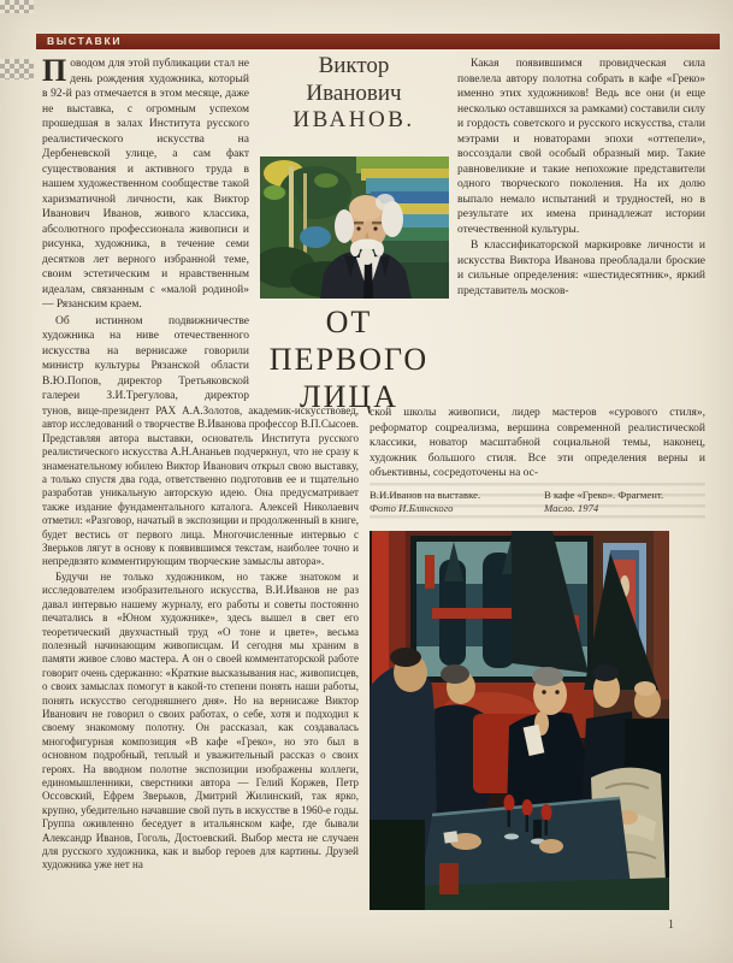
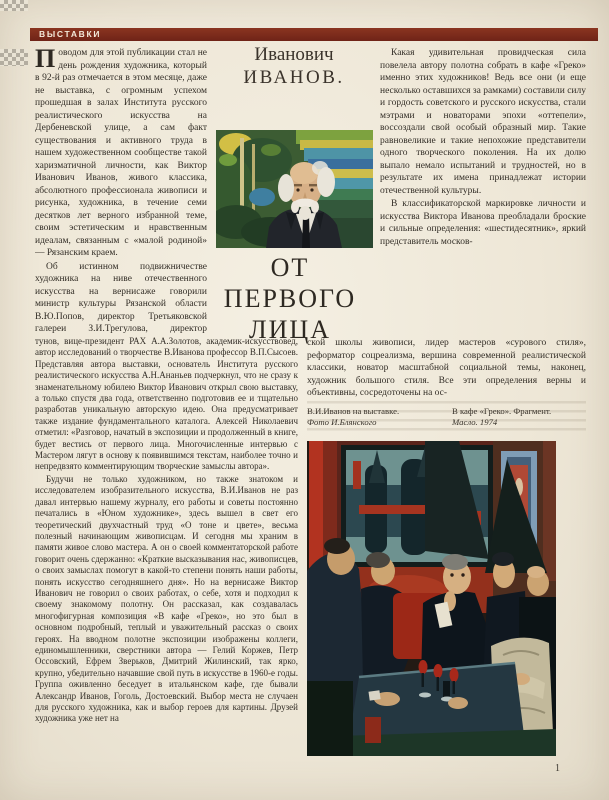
  ВЫСТАВКИ
  П
  оводом для этой публикации стал не день рождения художника, который в 92-й раз отмечается в этом месяце, даже не выставка, с огромным успехом прошедшая в залах Института русского реалистического искусства на Дербеневской улице, а сам факт существования и активного труда в нашем художественном сообществе такой харизматичной личности, как Виктор Иванович Иванов, живого классика, абсолютного профессионала живописи и рисунка, художника, в течение семи десятков лет верного избранной теме, своим эстетическим и нравственным идеалам, связанным с «малой родиной» — Рязанским краем.
- Виктор
  Иванович
  ИВАНОВ.
  ОТ ПЕРВОГО
  ЛИЦА
- Какая появившимся провидческая сила повелела автору полотна собрать в кафе «Греко» именно этих художников! Ведь все они (и еще несколько оставшихся за рамками) составили силу и гордость советского и русского искусства, стали мэтрами и новаторами эпохи «оттепели», воссоздали свой особый образный мир. Такие равновеликие и такие непохожие представители одного творческого поколения. На их долю выпало немало испытаний и трудностей, но в результате их имена принадлежат истории отечественной культуры.
+ Какая удивительная провидческая сила повелела автору полотна собрать в кафе «Греко» именно этих художников! Ведь все они (и еще несколько оставшихся за рамками) составили силу и гордость советского и русского искусства, стали мэтрами и новаторами эпохи «оттепели», воссоздали свой особый образный мир. Такие равновеликие и такие непохожие представители одного творческого поколения. На их долю выпало немало испытаний и трудностей, но в результате их имена принадлежат истории отечественной культуры.
  В классификаторской маркировке личности и искусства Виктора Иванова преобладали броские и сильные определения: «шестидесятник», яркий представитель москов-
- тунов, вице-президент РАХ А.А.Золотов, академик-искусствовед, автор исследований о творчестве В.Иванова профессор В.П.Сысоев. Представляя автора выставки, основатель Института русского реалистического искусства А.Н.Ананьев подчеркнул, что не сразу к знаменательному юбилею Виктор Иванович открыл свою выставку, а только спустя два года, ответственно подготовив ее и тщательно разработав уникальную авторскую идею. Она предусматривает также издание фундаментального каталога. Алексей Николаевич отметил: «Разговор, начатый в экспозиции и продолженный в книге, будет вестись от первого лица. Многочисленные интервью с Зверьков лягут в основу к появившимся текстам, наиболее точно и непредвзято комментирующим творческие замыслы автора».
+ тунов, вице-президент РАХ А.А.Золотов, академик-искусствовед, автор исследований о творчестве В.Иванова профессор В.П.Сысоев. Представляя автора выставки, основатель Института русского реалистического искусства А.Н.Ананьев подчеркнул, что не сразу к знаменательному юбилею Виктор Иванович открыл свою выставку, а только спустя два года, ответственно подготовив ее и тщательно разработав уникальную авторскую идею. Она предусматривает также издание фундаментального каталога. Алексей Николаевич отметил: «Разговор, начатый в экспозиции и продолженный в книге, будет вестись от первого лица. Многочисленные интервью с Мастером лягут в основу к появившимся текстам, наиболее точно и непредвзято комментирующим творческие замыслы автора».
  Будучи не только художником, но также знатоком и исследователем изобразительного искусства, В.И.Иванов не раз давал интервью нашему журналу, его работы и советы постоянно печатались в «Юном художнике», здесь вышел в свет его теоретический двухчастный труд «О тоне и цвете», весьма полезный начинающим живописцам. И сегодня мы храним в памяти живое слово мастера. А он о своей комментаторской работе говорит очень сдержанно: «Краткие высказывания нас, живописцев, о своих замыслах помогут в какой-то степени понять наши работы, понять искусство сегодняшнего дня». Но на вернисаже Виктор Иванович не говорил о своих работах, о себе, хотя и подходил к своему знакомому полотну. Он рассказал, как создавалась многофигурная композиция «В кафе «Греко», но это был в основном подробный, теплый и уважительный рассказ о своих героях. На вводном полотне экспозиции изображены коллеги, единомышленники, сверстники автора — Гелий Коржев, Петр Оссовский, Ефрем Зверьков, Дмитрий Жилинский, так ярко, крупно, убедительно начавшие свой путь в искусстве в 1960-е годы. Группа оживленно беседует в итальянском кафе, где бывали Александр Иванов, Гоголь, Достоевский. Выбор места не случаен для русского художника, как и выбор героев для картины. Друзей художника уже нет на
  ской школы живописи, лидер мастеров «сурового стиля», реформатор соцреализма, вершина современной реалистической классики, новатор масштабной социальной темы, наконец, художник большого стиля. Все эти определения верны и объективны, сосредоточены на ос-
  В.И.Иванов на выставке.
  Фото И.Блянского
  В кафе «Греко». Фрагмент.
  Масло. 1974
  1
